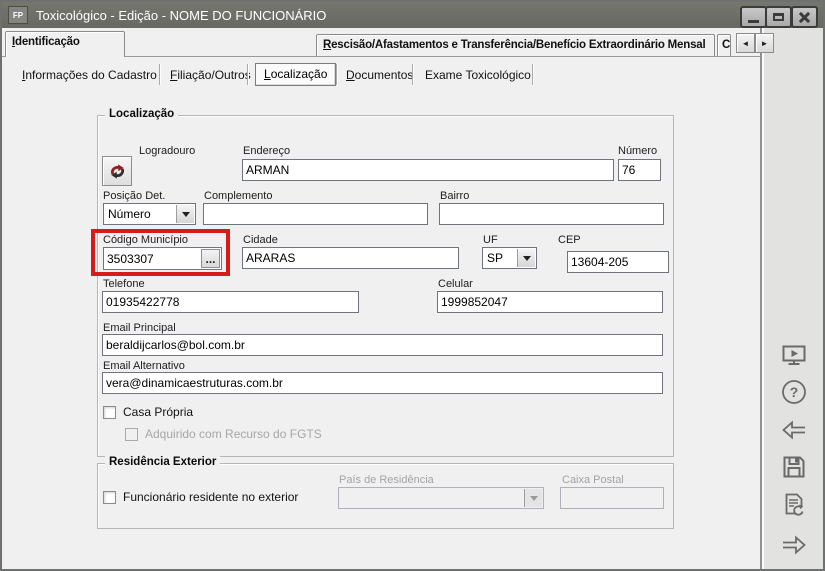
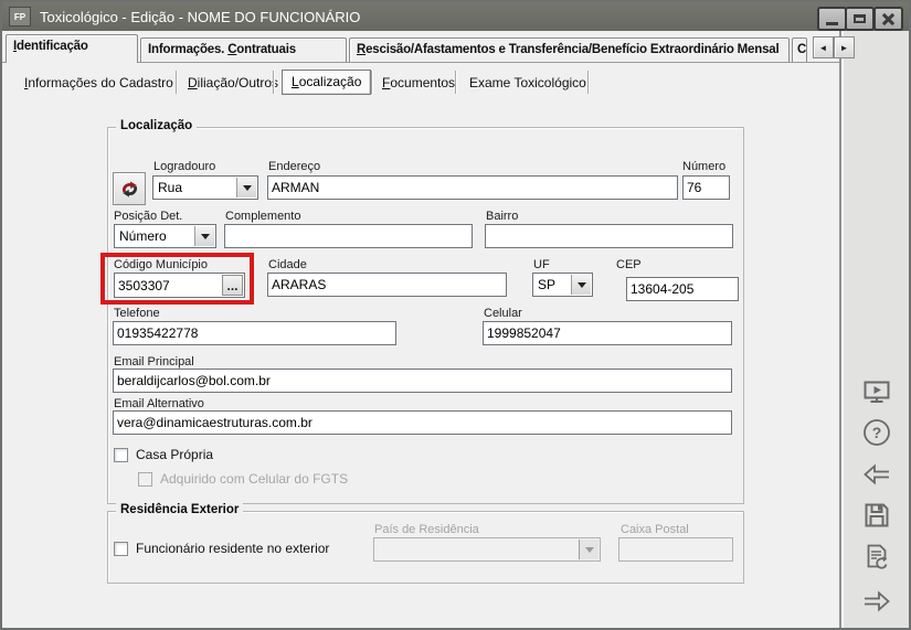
  FP
  Toxicológico - Edição - NOME DO FUNCIONÁRIO
  Identificação
+ Informações. Contratuais
  Rescisão/Afastamentos e Transferência/Benefício Extraordinário Mensal
  C
  ◄
  ►
  Informações do Cadastro
- Filiação/Outro
+ Diliação/Outros
  Localização
- Documentos
+ Focumentos
  Exame Toxicológico
  Localização
  Logradouro
+ Rua
  Endereço
  ARMAN
  Número
  76
  Posição Det.
  Número
  Complemento
  Bairro
  Código Município
  3503307
  ...
  Cidade
  ARARAS
  UF
  SP
  CEP
  13604-205
  Telefone
  01935422778
  Celular
  1999852047
  Email Principal
  beraldijcarlos@bol.com.br
  Email Alternativo
  vera@dinamicaestruturas.com.br
  Casa Própria
- Adquirido com Recurso do FGTS
+ Adquirido com Celular do FGTS
  Residência Exterior
  Funcionário residente no exterior
  País de Residência
  Caixa Postal
  ?
